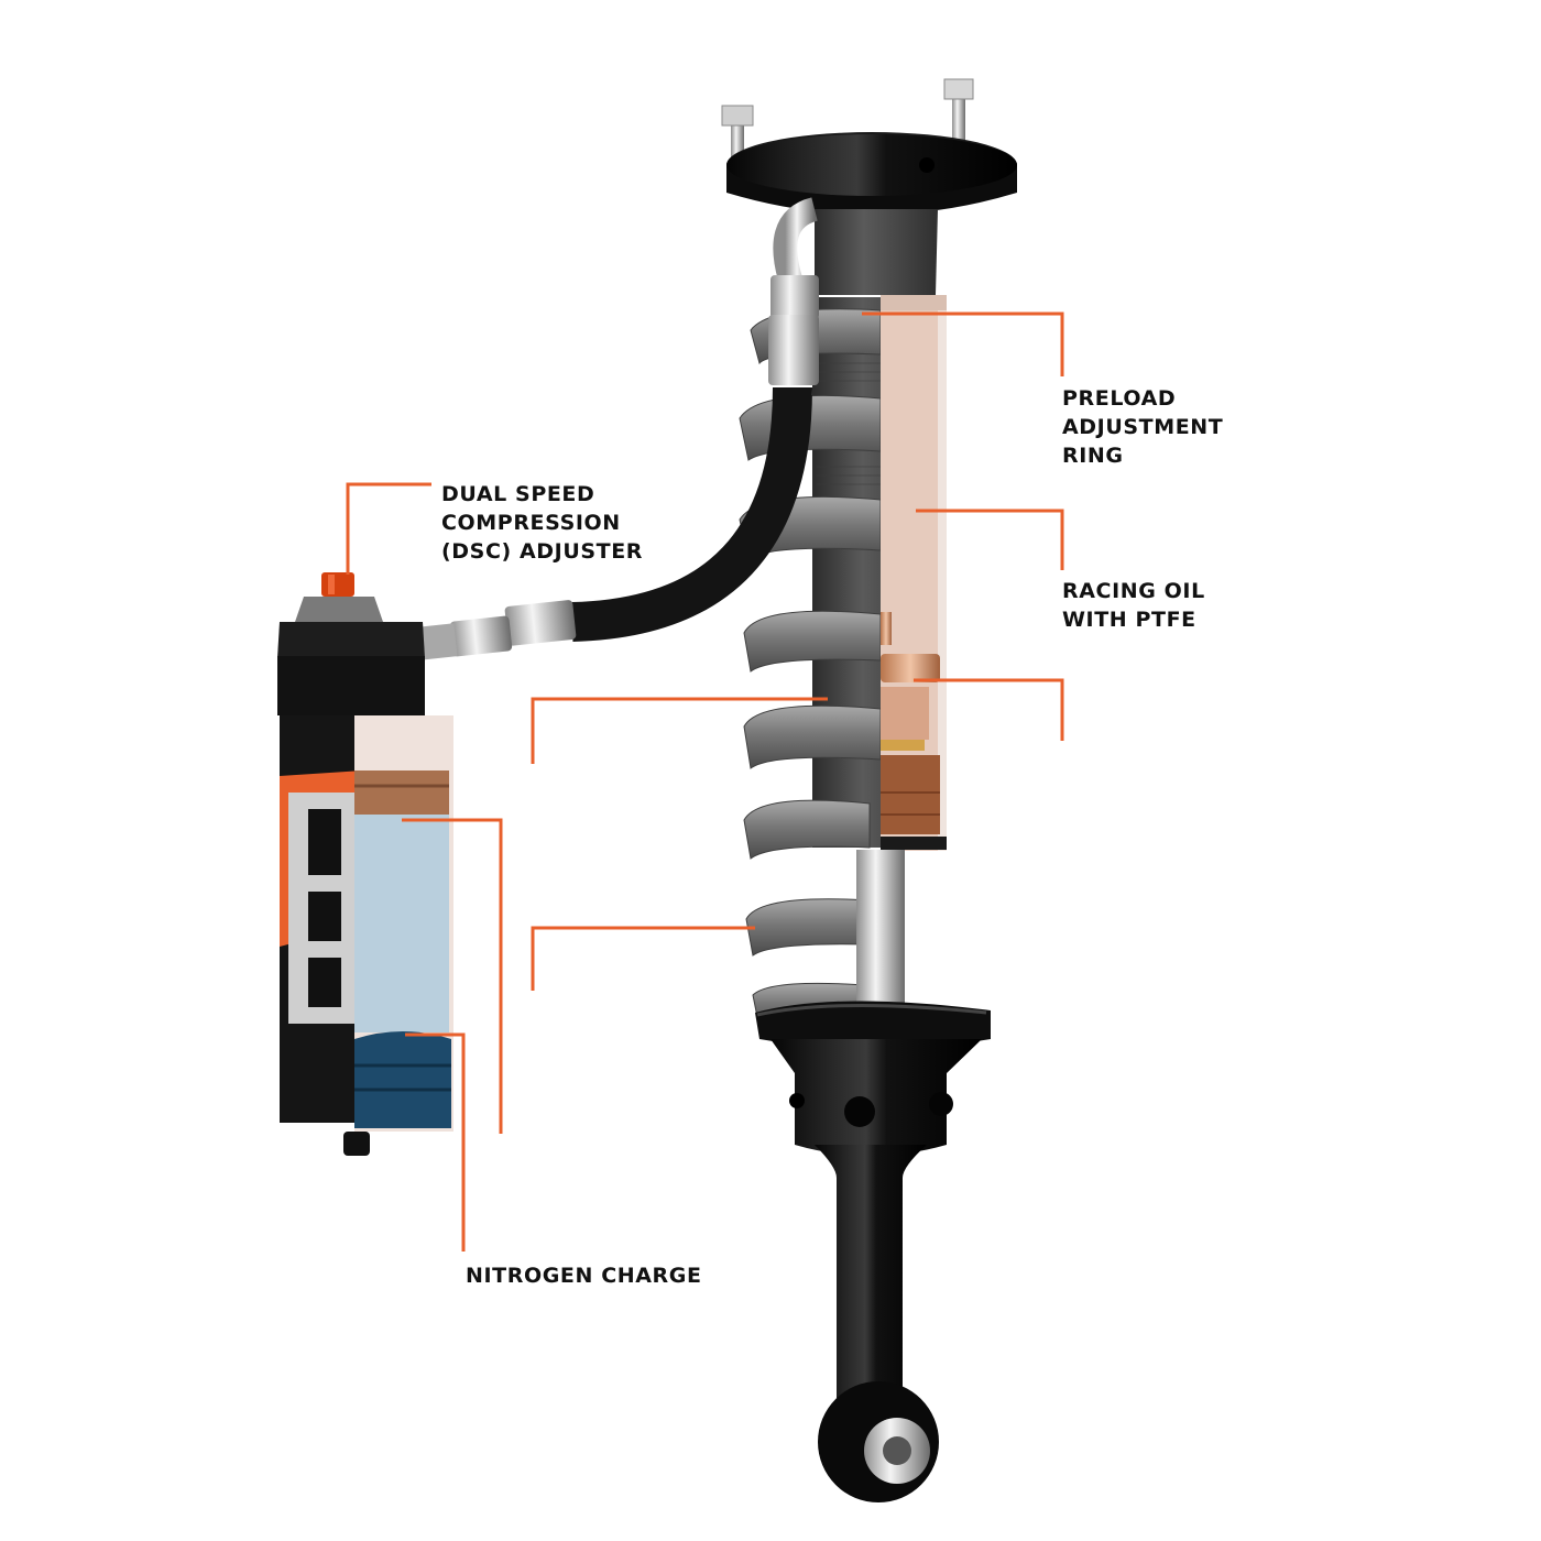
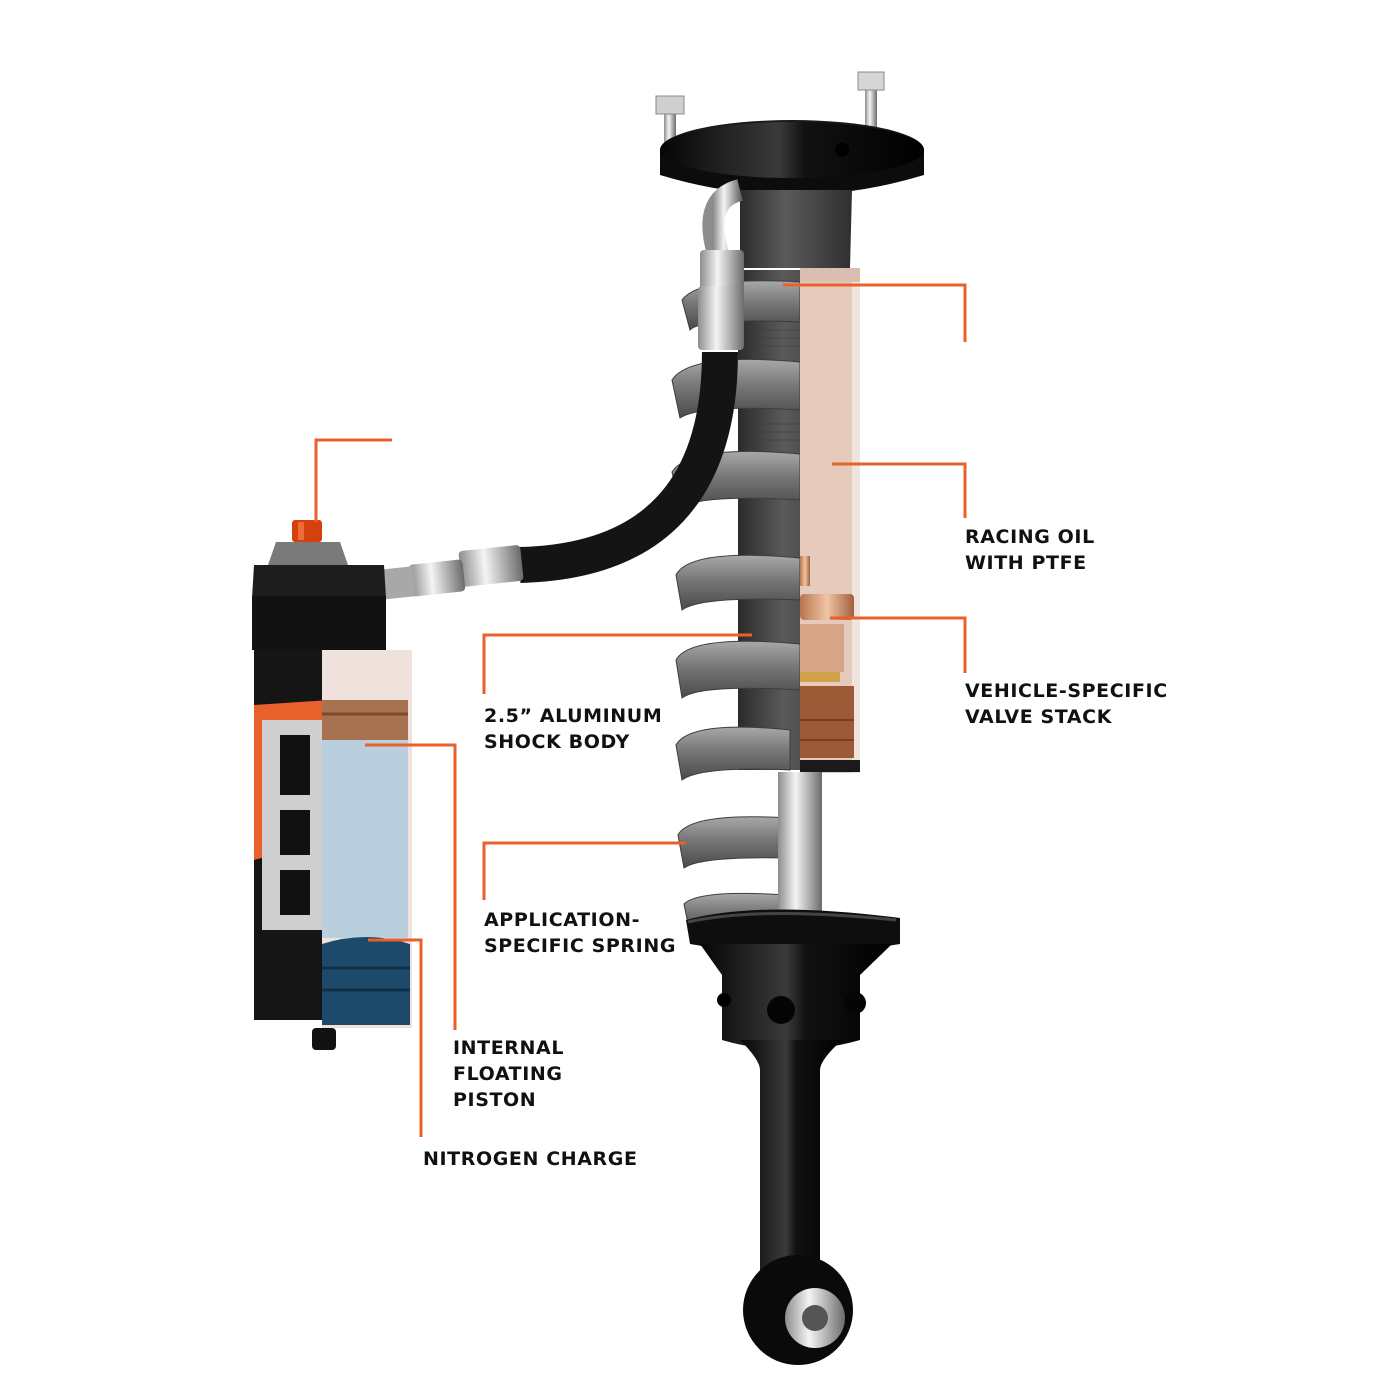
- DUAL SPEED
- COMPRESSION
- (DSC) ADJUSTER
- PRELOAD
- ADJUSTMENT
- RING
  RACING OIL
  WITH PTFE
+ VEHICLE-SPECIFIC
+ VALVE STACK
+ 2.5” ALUMINUM
+ SHOCK BODY
+ APPLICATION-
+ SPECIFIC SPRING
+ INTERNAL
+ FLOATING
+ PISTON
  NITROGEN CHARGE
